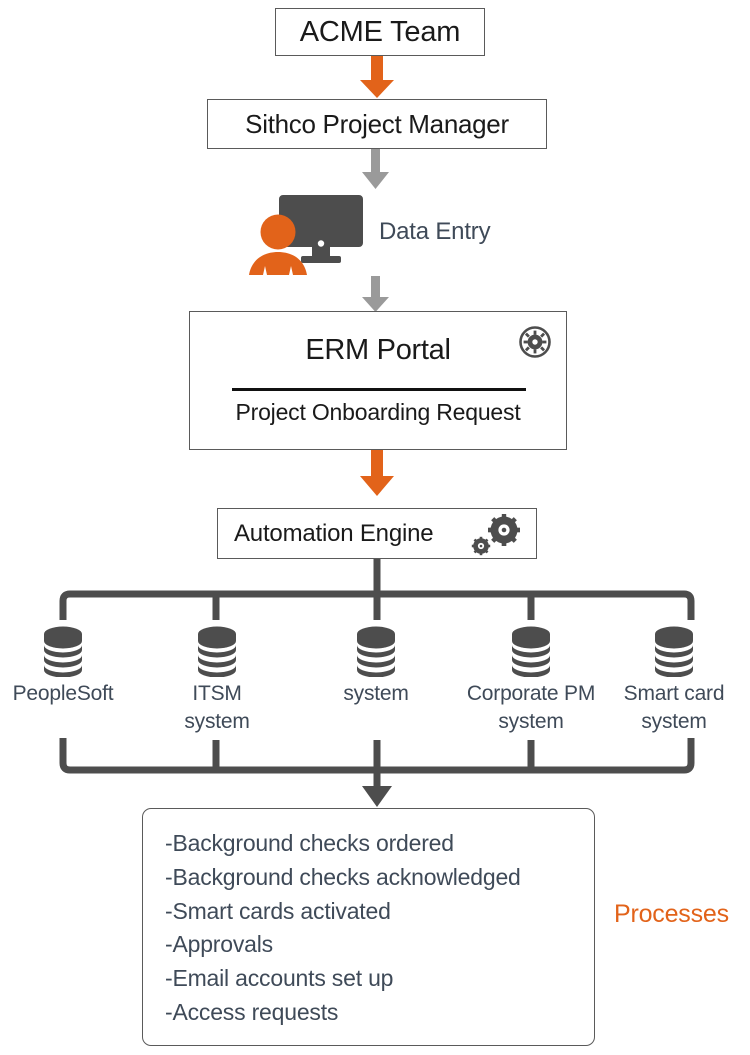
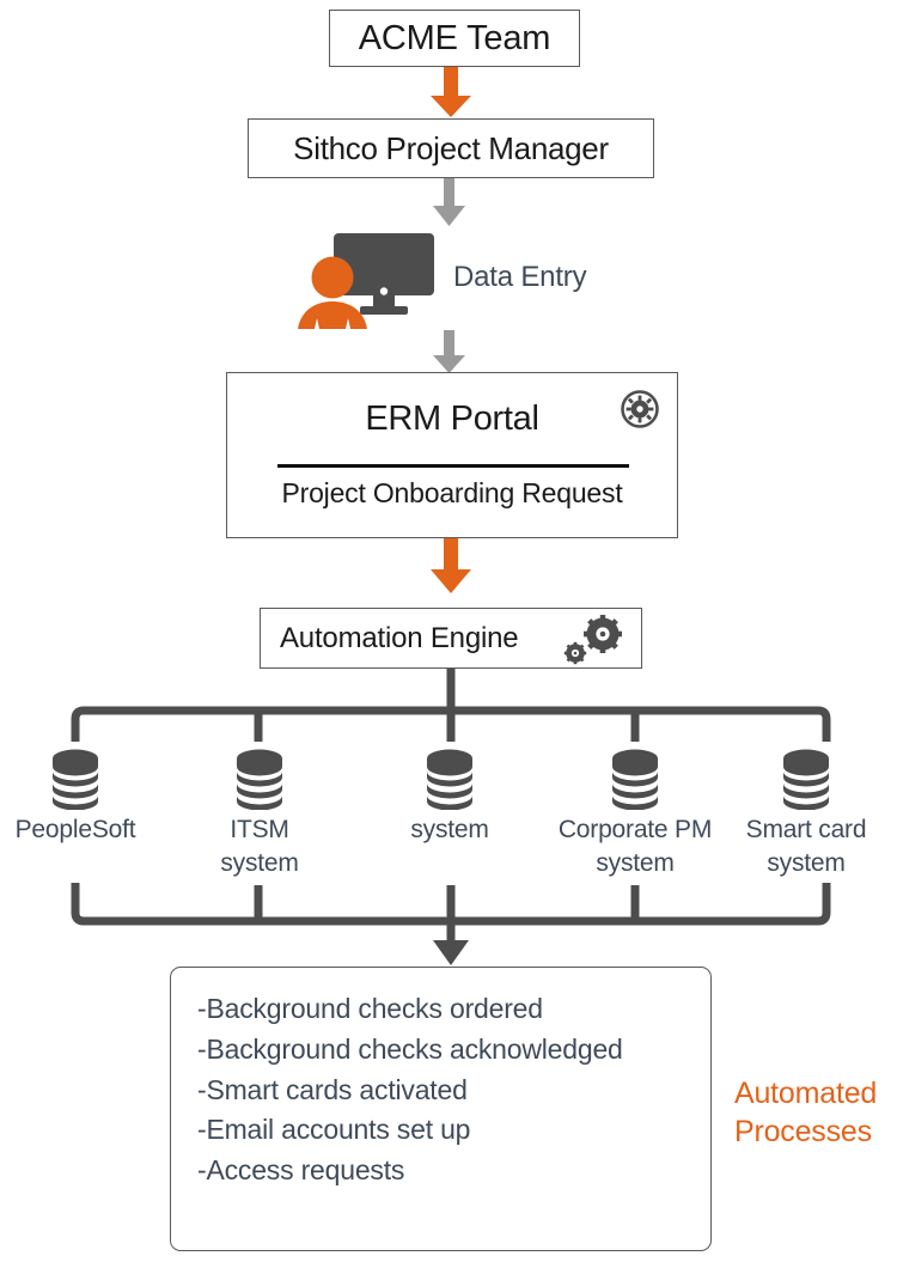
  ACME Team
  Sithco Project Manager
  Data Entry
  ERM Portal
  Project Onboarding Request
  Automation Engine
  PeopleSoft
  ITSM
  system
  system
  Corporate PM
  system
  Smart card
  system
  -Background checks ordered
  -Background checks acknowledged
  -Smart cards activated
- -Approvals
  -Email accounts set up
  -Access requests
+ Automated
  Processes
